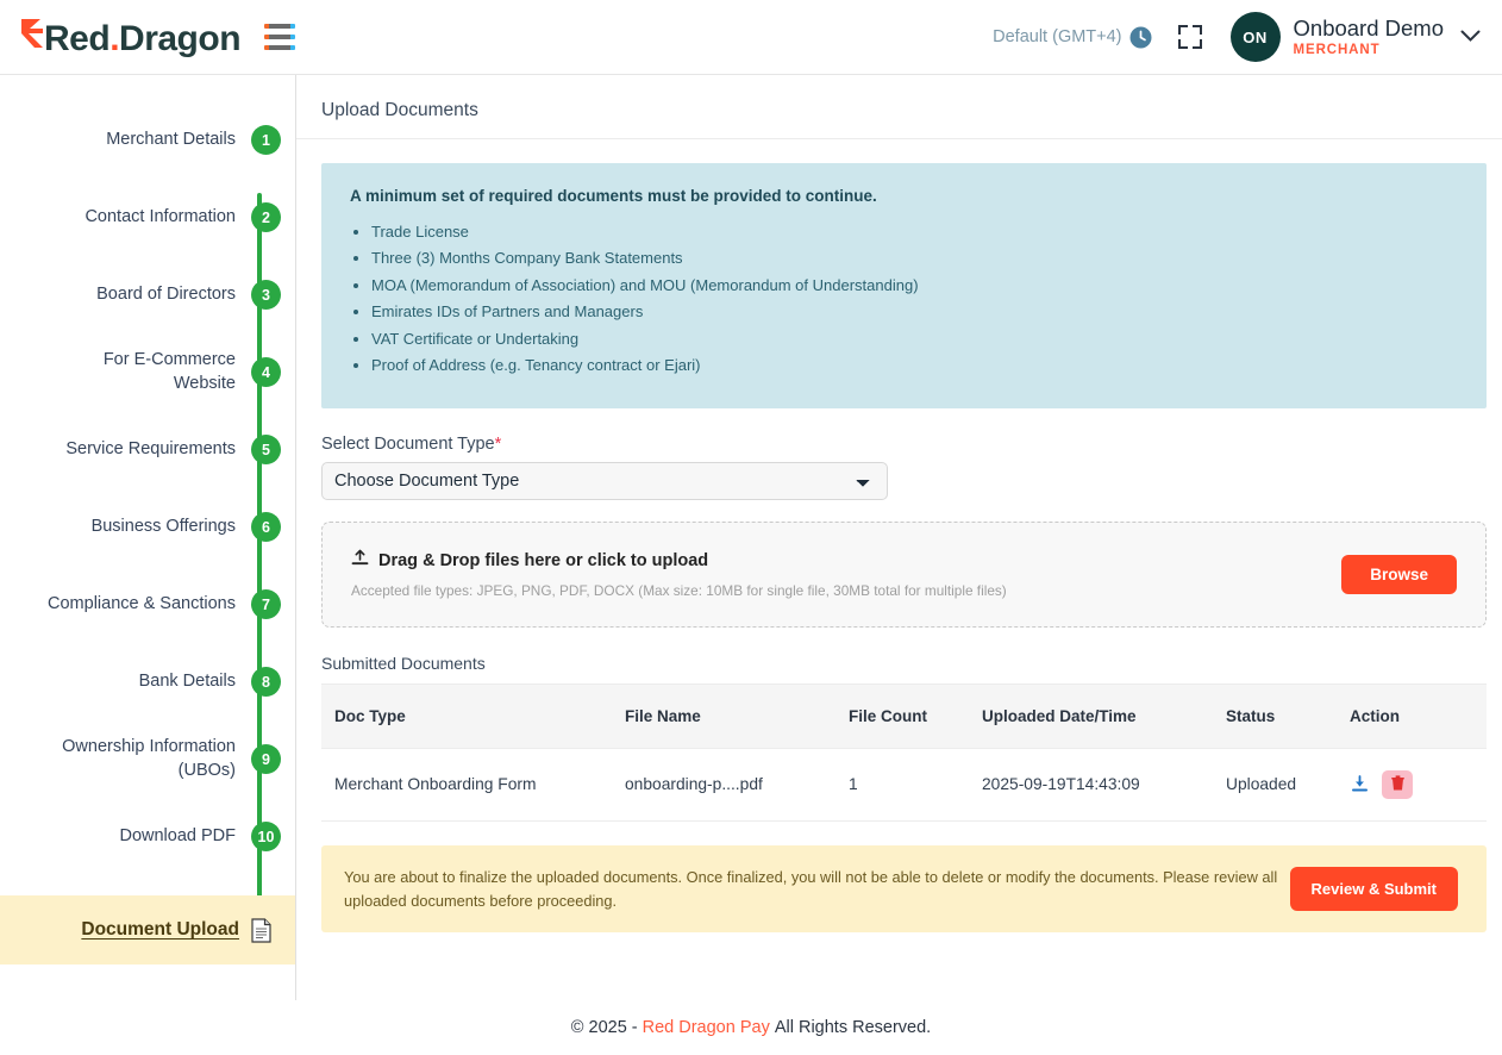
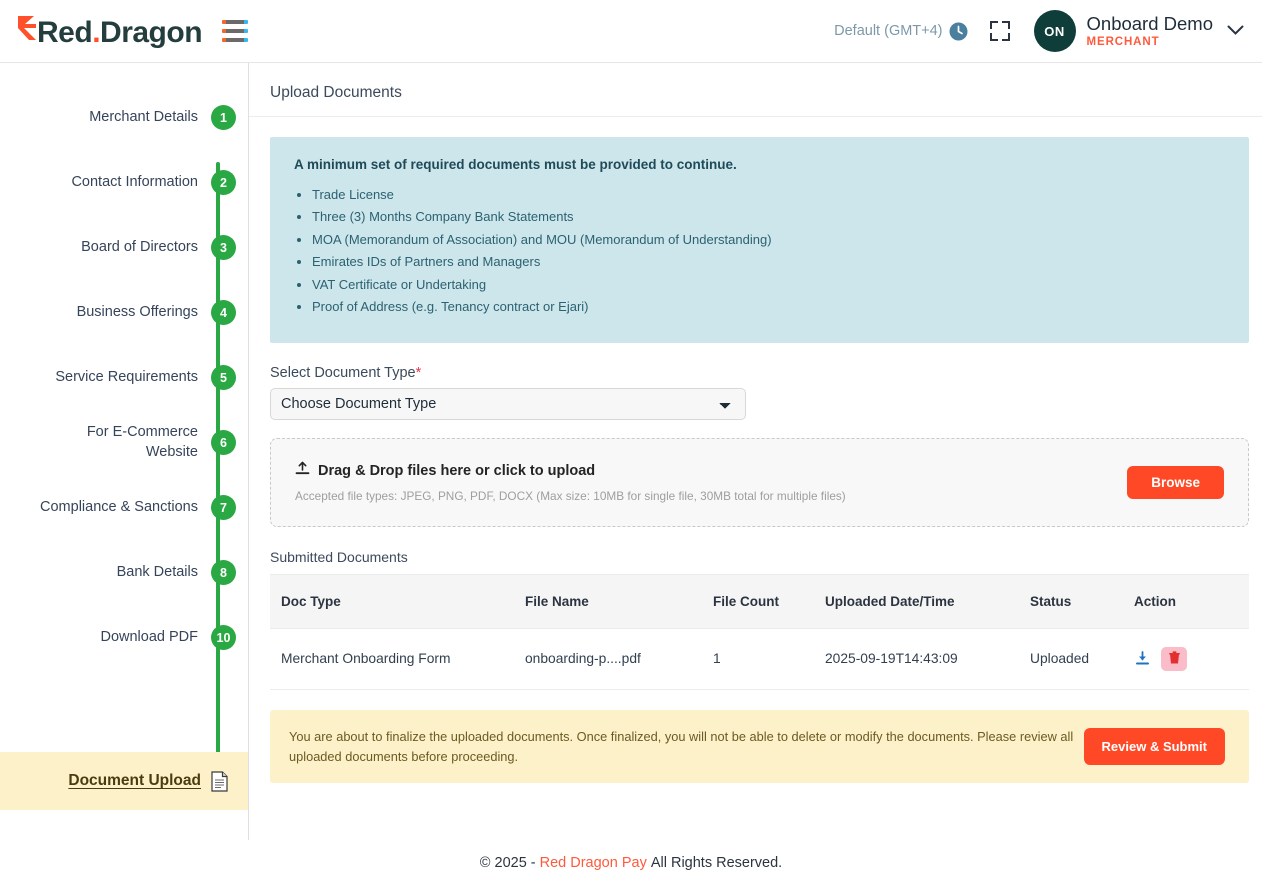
  Red
  .
  Dragon
  Default (GMT+4)
  ON
  Onboard Demo
  MERCHANT
  Merchant Details
  1
  Contact Information
  2
  Board of Directors
  3
- For E-Commerce Website
+ Business Offerings
  4
  Service Requirements
  5
- Business Offerings
+ For E-Commerce Website
  6
  Compliance & Sanctions
  7
  Bank Details
  8
- Ownership Information (UBOs)
- 9
  Download PDF
  10
  Document Upload
  Upload Documents
  A minimum set of required documents must be provided to continue.
  Trade License
  Three (3) Months Company Bank Statements
  MOA (Memorandum of Association) and MOU (Memorandum of Understanding)
  Emirates IDs of Partners and Managers
  VAT Certificate or Undertaking
  Proof of Address (e.g. Tenancy contract or Ejari)
  Select Document Type*
  Choose Document Type
  Drag & Drop files here or click to upload
  Accepted file types: JPEG, PNG, PDF, DOCX (Max size: 10MB for single file, 30MB total for multiple files)
  Browse
  Submitted Documents
  Doc Type	File Name	File Count	Uploaded Date/Time	Status	Action
  Merchant Onboarding Form	onboarding-p....pdf	1	2025-09-19T14:43:09	Uploaded
  You are about to finalize the uploaded documents. Once finalized, you will not be able to delete or modify the documents. Please review all uploaded documents before proceeding.
  Review & Submit
  © 2025 -
  Red Dragon Pay
  All Rights Reserved.
